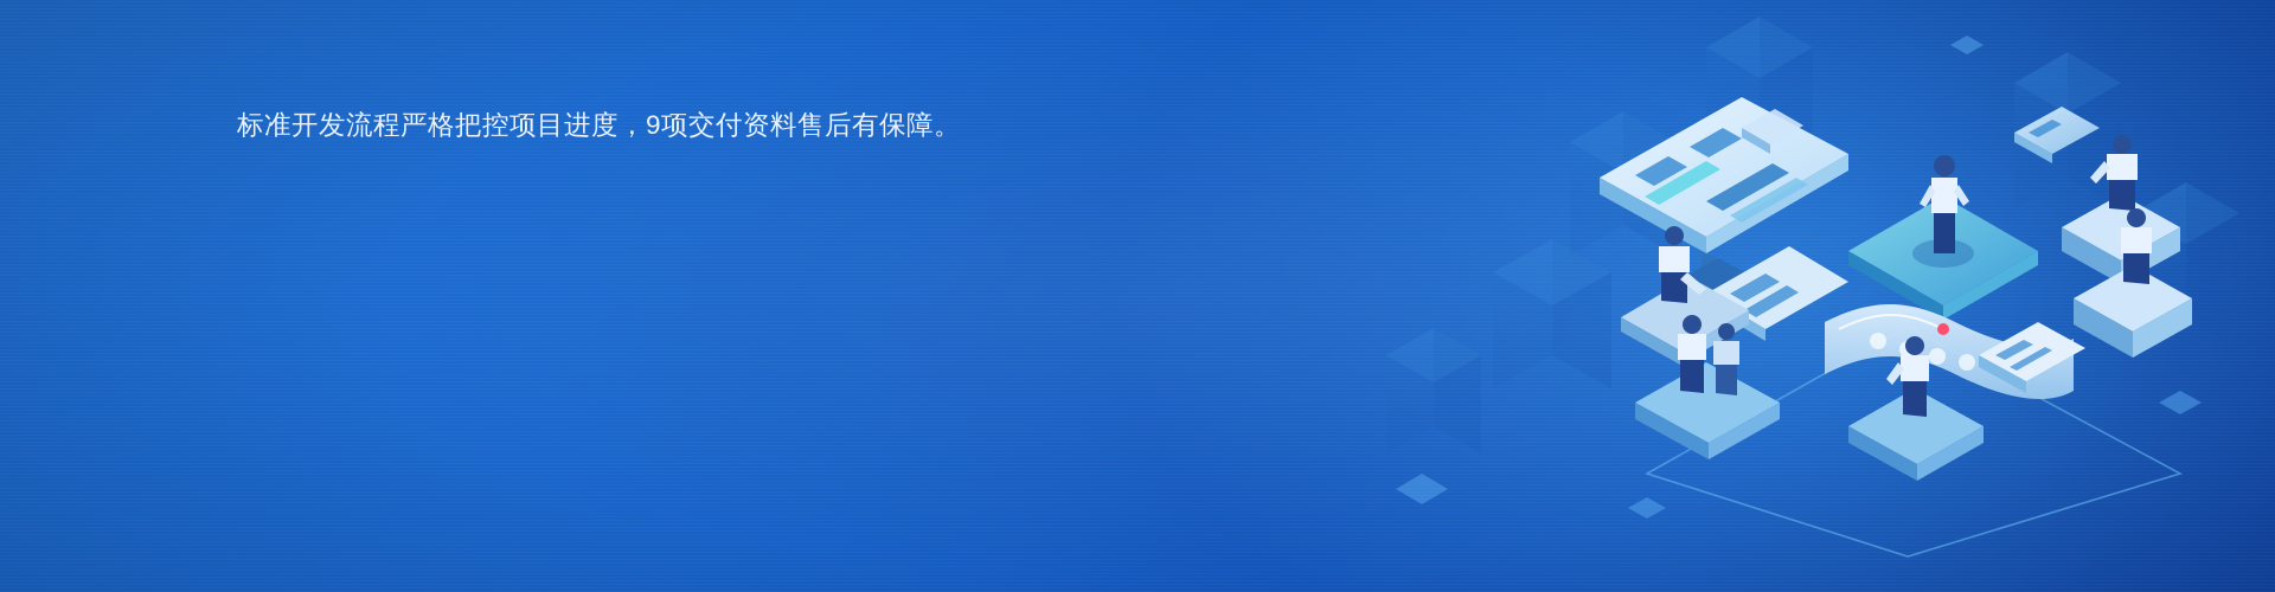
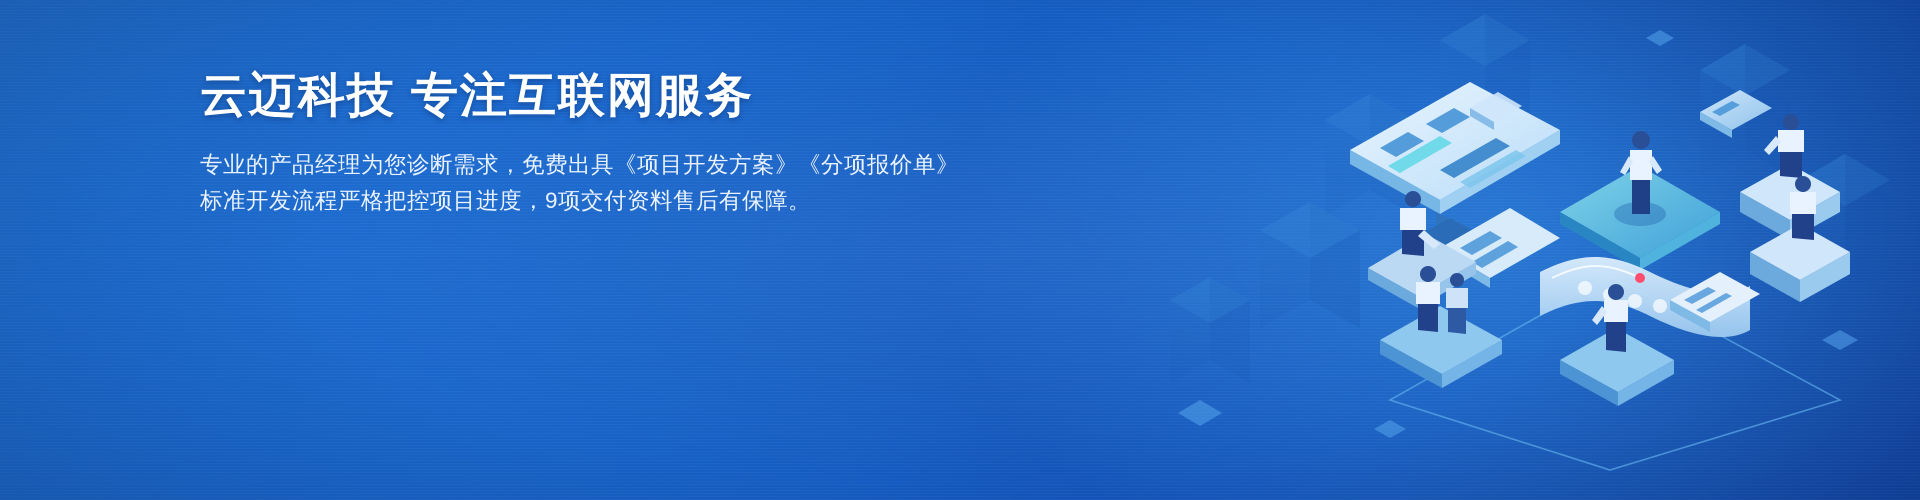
+ 云迈科技 专注互联网服务
+ 专业的产品经理为您诊断需求，免费出具《项目开发方案》《分项报价单》
  标准开发流程严格把控项目进度，9项交付资料售后有保障。
